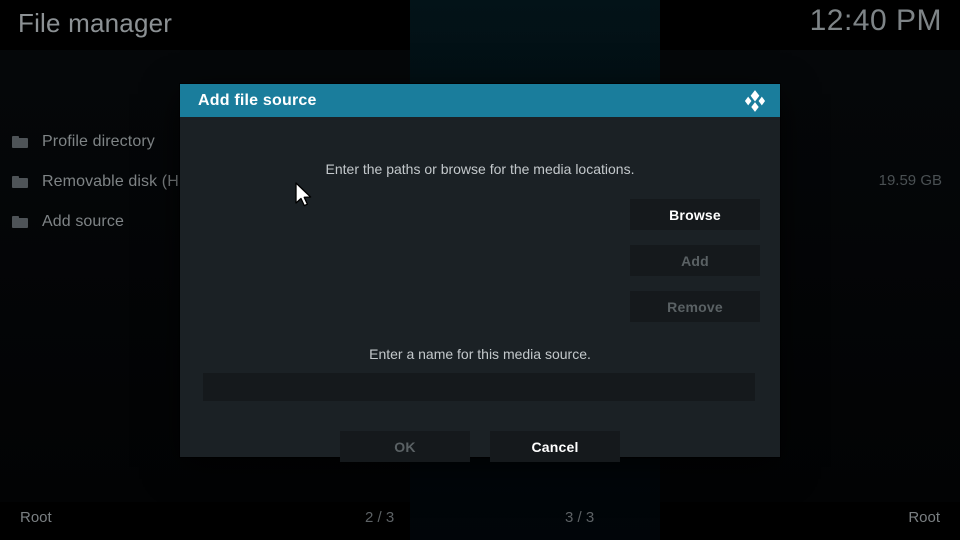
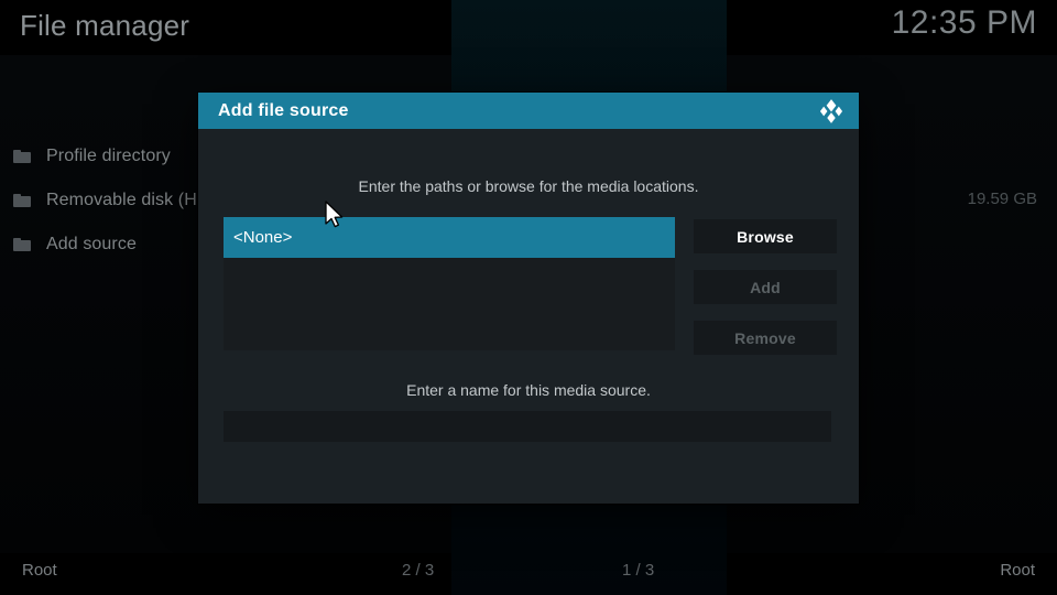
  File manager
- 12:40 PM
+ 12:35 PM
  Profile directory
  Removable disk (H
  Add source
  19.59 GB
  Root
  2 / 3
- 3 / 3
+ 1 / 3
  Root
  Add file source
  Enter the paths or browse for the media locations.
+ <None>
  Browse
  Add
  Remove
  Enter a name for this media source.
- OK
- Cancel
